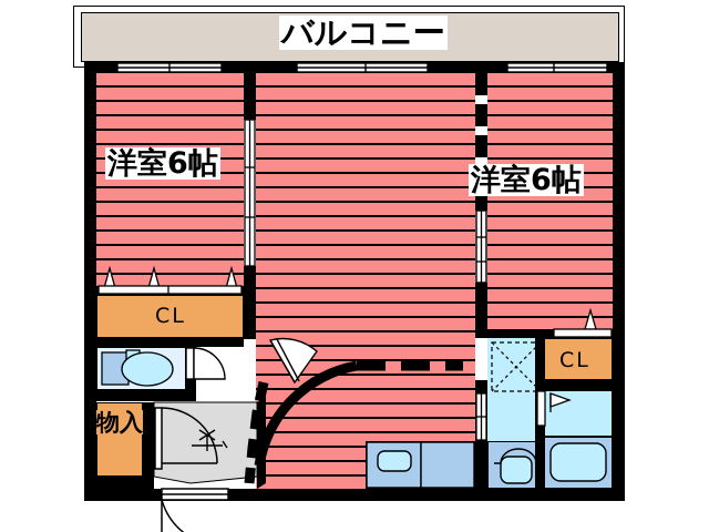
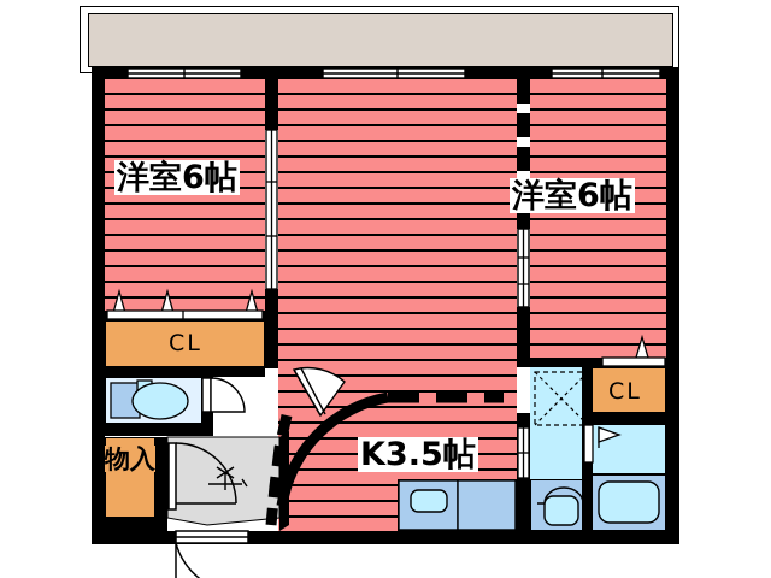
- バルコニー
  CL
  CL
  物入
  洋室6帖
  洋室6帖
+ K3.5帖
